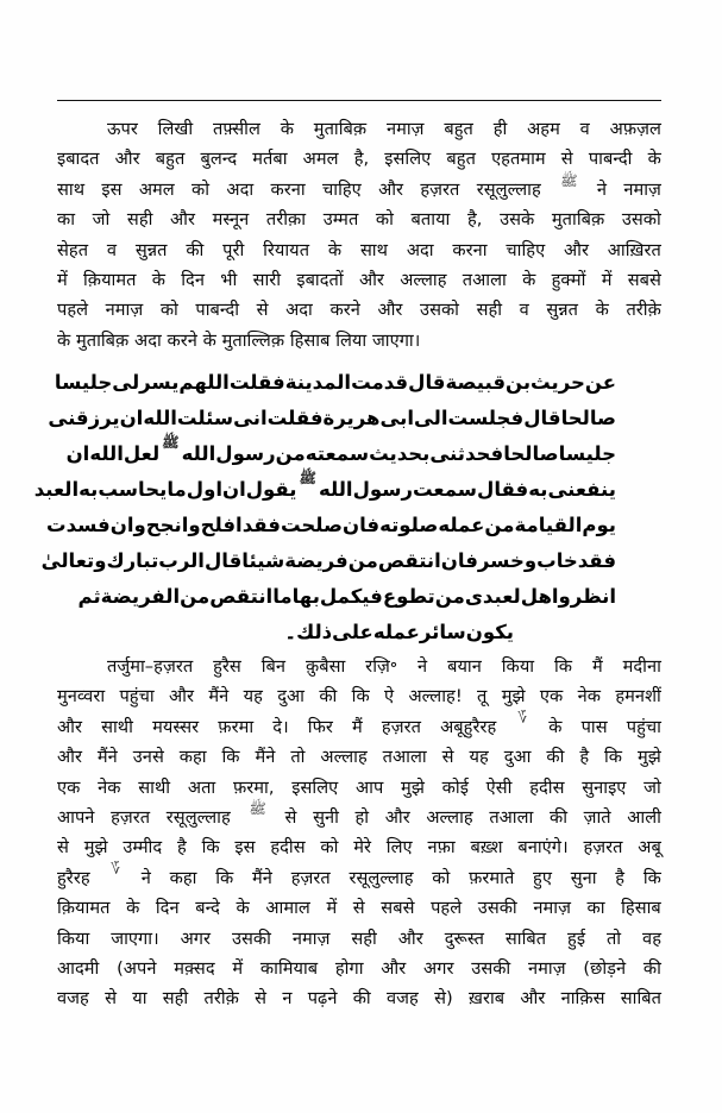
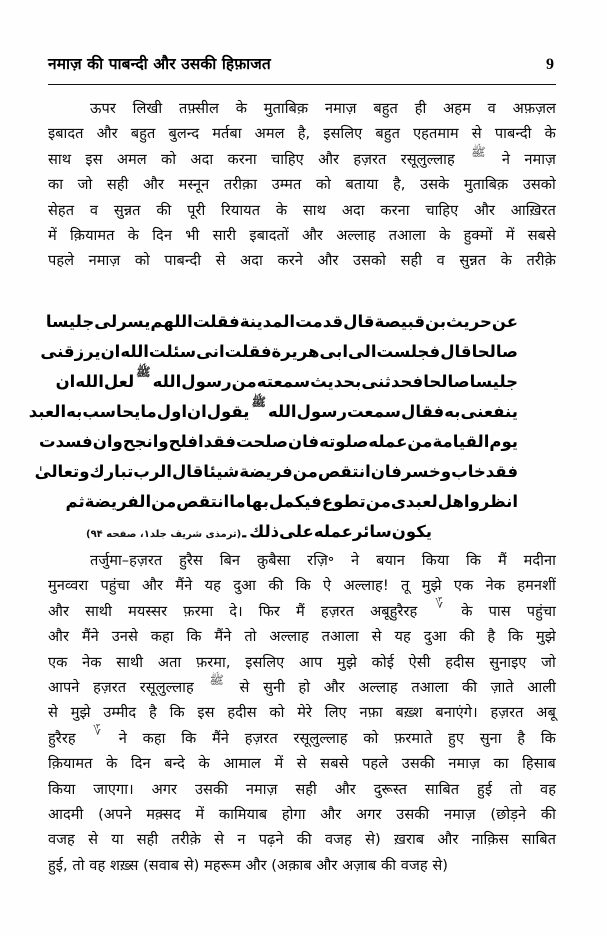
+ नमाज़ की पाबन्दी और उसकी हिफ़ाजत
+ 9
  ऊपर
  लिखी
  तफ़्सील
  के
  मुताबिक़
  नमाज़
  बहुत
  ही
  अहम
  व
  अफ़ज़ल
  इबादत
  और
  बहुत
  बुलन्द
  मर्तबा
  अमल
  है,
  इसलिए
  बहुत
  एहतमाम
  से
  पाबन्दी
  के
  साथ
  इस
  अमल
  को
  अदा
  करना
  चाहिए
  और
  हज़रत
  रसूलुल्लाह
  ﷺ
  ने
  नमाज़
  का
  जो
  सही
  और
  मस्नून
  तरीक़ा
  उम्मत
  को
  बताया
  है,
  उसके
  मुताबिक़
  उसको
  सेहत
  व
  सुन्नत
  की
  पूरी
  रियायत
  के
  साथ
  अदा
  करना
  चाहिए
  और
  आख़िरत
  में
  क़ियामत
  के
  दिन
  भी
  सारी
  इबादतों
  और
  अल्लाह
  तआला
  के
  हुक्मों
  में
  सबसे
  पहले
  नमाज़
  को
  पाबन्दी
  से
  अदा
  करने
  और
  उसको
  सही
  व
  सुन्नत
  के
  तरीक़े
- के मुताबिक़ अदा करने के मुताल्लिक़ हिसाब लिया जाएगा।
  عن
  حريث
  بن
  قبيصة
  قال
  قدمت
  المدينة
  فقلت
  اللهم
  يسرلى
  جليسا
  صالحا
  قال
  فجلست
  الى
  ابى
  هريرة
  فقلت
  انى
  سئلت
  الله
  ان
  يرزقنى
  جليسا
  صالحا
  فحدثنى
  بحديث
  سمعته
  من
  رسول
  الله
  ﷺ
  لعل
  الله
  ان
  ينفعنى
  به
  فقال
  سمعت
  رسول
  الله
  ﷺ
  يقول
  ان
  اول
  ما
  يحاسب
  به
  العبد
  يوم
  القيامة
  من
  عمله
  صلوته
  فان
  صلحت
  فقد
  افلح
  وانجح
  وان
  فسدت
  فقد
  خاب
  و
  خسر
  فان
  انتقص
  من
  فريضة
  شيئا
  قال
  الرب
  تبارك
  و
  تعالىٰ
  انظروا
  هل
  لعبدى
  من
  تطوع
  فيكمل
  بها
  ما
  انتقص
  من
  الفريضة
  ثم
  يكون
  سائر
  عمله
  على
  ذلك۔
+ (ترمذى شريف جلد۱، صفحه ۹۴)
  तर्जुमा–हज़रत
  हुरैस
  बिन
  क़ुबैसा
  रज़ि॰
  ने
  बयान
  किया
  कि
  मैं
  मदीना
  मुनव्वरा
  पहुंचा
  और
  मैंने
  यह
  दुआ
  की
  कि
  ऐ
  अल्लाह!
  तू
  मुझे
  एक
  नेक
  हमनशीं
  और
  साथी
  मयस्सर
  फ़रमा
  दे।
  फिर
  मैं
  हज़रत
  अबूहुरैरह
  ؆
  के
  पास
  पहुंचा
  और
  मैंने
  उनसे
  कहा
  कि
  मैंने
  तो
  अल्लाह
  तआला
  से
  यह
  दुआ
  की
  है
  कि
  मुझे
  एक
  नेक
  साथी
  अता
  फ़रमा,
  इसलिए
  आप
  मुझे
  कोई
  ऐसी
  हदीस
  सुनाइए
  जो
  आपने
  हज़रत
  रसूलुल्लाह
  ﷺ
  से
  सुनी
  हो
  और
  अल्लाह
  तआला
  की
  ज़ाते
  आली
  से
  मुझे
  उम्मीद
  है
  कि
  इस
  हदीस
  को
  मेरे
  लिए
  नफ़ा
  बख़्श
  बनाएंगे।
  हज़रत
  अबू
  हुरैरह
  ؆
  ने
  कहा
  कि
  मैंने
  हज़रत
  रसूलुल्लाह
  को
  फ़रमाते
  हुए
  सुना
  है
  कि
  क़ियामत
  के
  दिन
  बन्दे
  के
  आमाल
  में
  से
  सबसे
  पहले
  उसकी
  नमाज़
  का
  हिसाब
  किया
  जाएगा।
  अगर
  उसकी
  नमाज़
  सही
  और
  दुरूस्त
  साबित
  हुई
  तो
  वह
  आदमी
  (अपने
  मक़्सद
  में
  कामियाब
  होगा
  और
  अगर
  उसकी
  नमाज़
  (छोड़ने
  की
  वजह
  से
  या
  सही
  तरीक़े
  से
  न
  पढ़ने
  की
  वजह
  से)
  ख़राब
  और
  नाक़िस
  साबित
+ हुई, तो वह शख़्स (सवाब से) महरूम और (अक़ाब और अज़ाब की वजह से)
